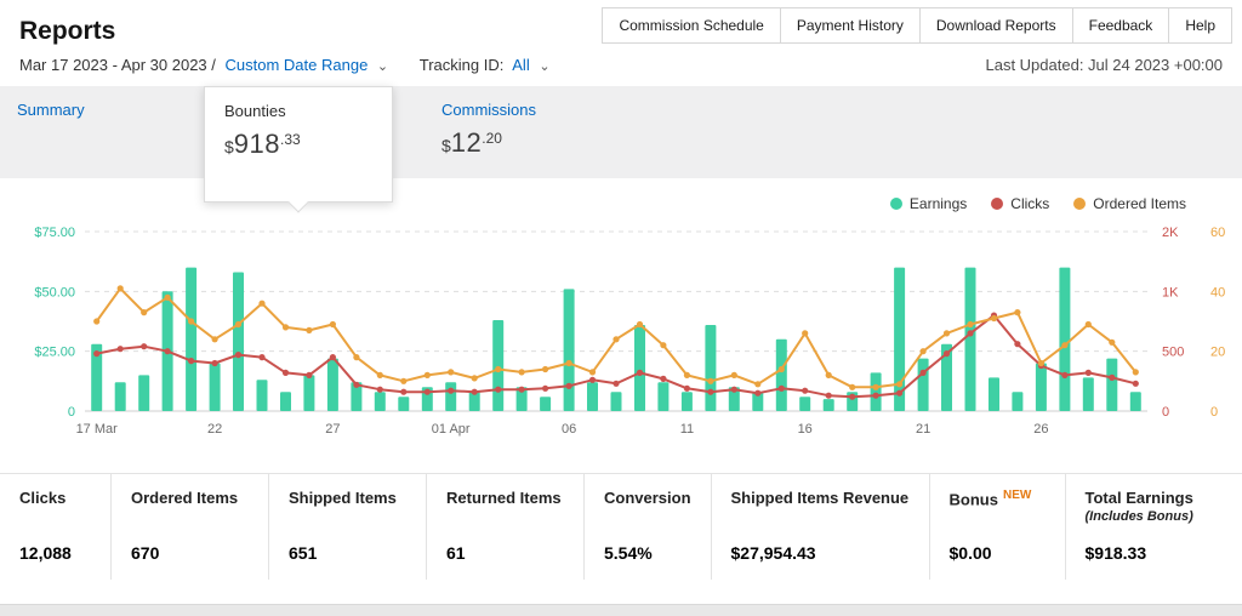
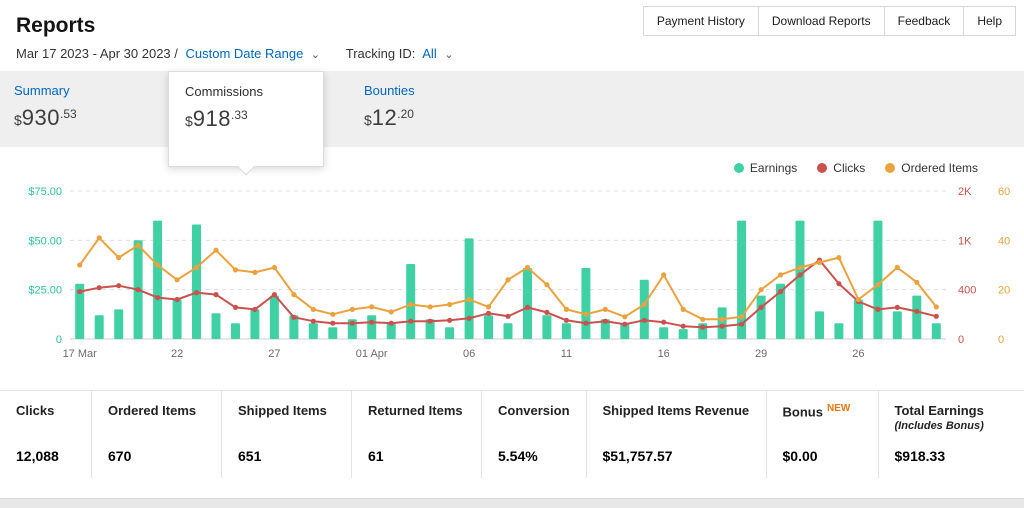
  Reports
- Commission Schedule
  Payment History
  Download Reports
  Feedback
  Help
  Mar 17 2023 - Apr 30 2023 / Custom Date Range ⌄ Tracking ID: All ⌄
- Last Updated: Jul 24 2023 +00:00
  Summary
+ $930.53
- Bounties
+ Commissions
  $918.33
- Commissions
+ Bounties
  $12.20
  Earnings
  Clicks
  Ordered Items
  0
  $25.00
  $50.00
  $75.00
  0
- 500
+ 400
  1K
  2K
  0
  20
  40
  60
  17 Mar
  22
  27
  01 Apr
  06
  11
  16
- 21
+ 29
  26
  Clicks
  12,088
  Ordered Items
  670
  Shipped Items
  651
  Returned Items
  61
  Conversion
  5.54%
  Shipped Items Revenue
- $27,954.43
+ $51,757.57
  Bonus NEW
  $0.00
  Total Earnings
  (Includes Bonus)
  $918.33
